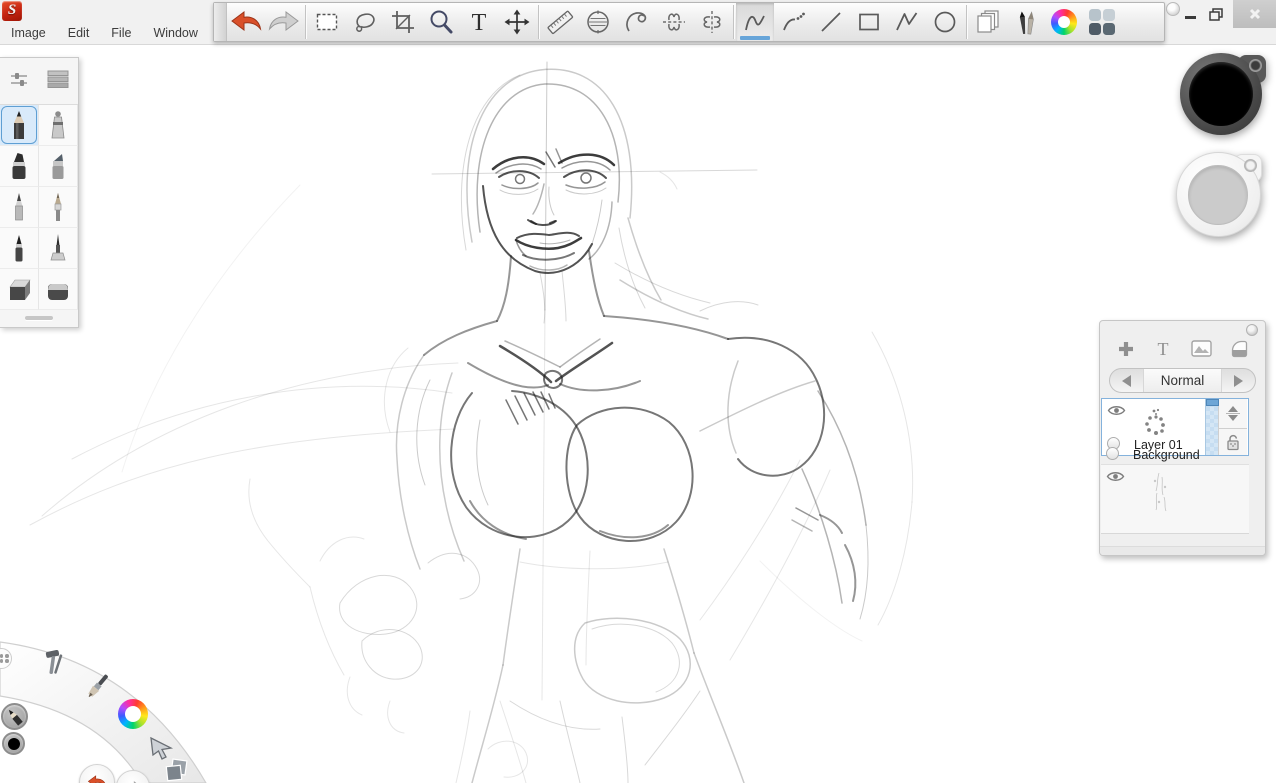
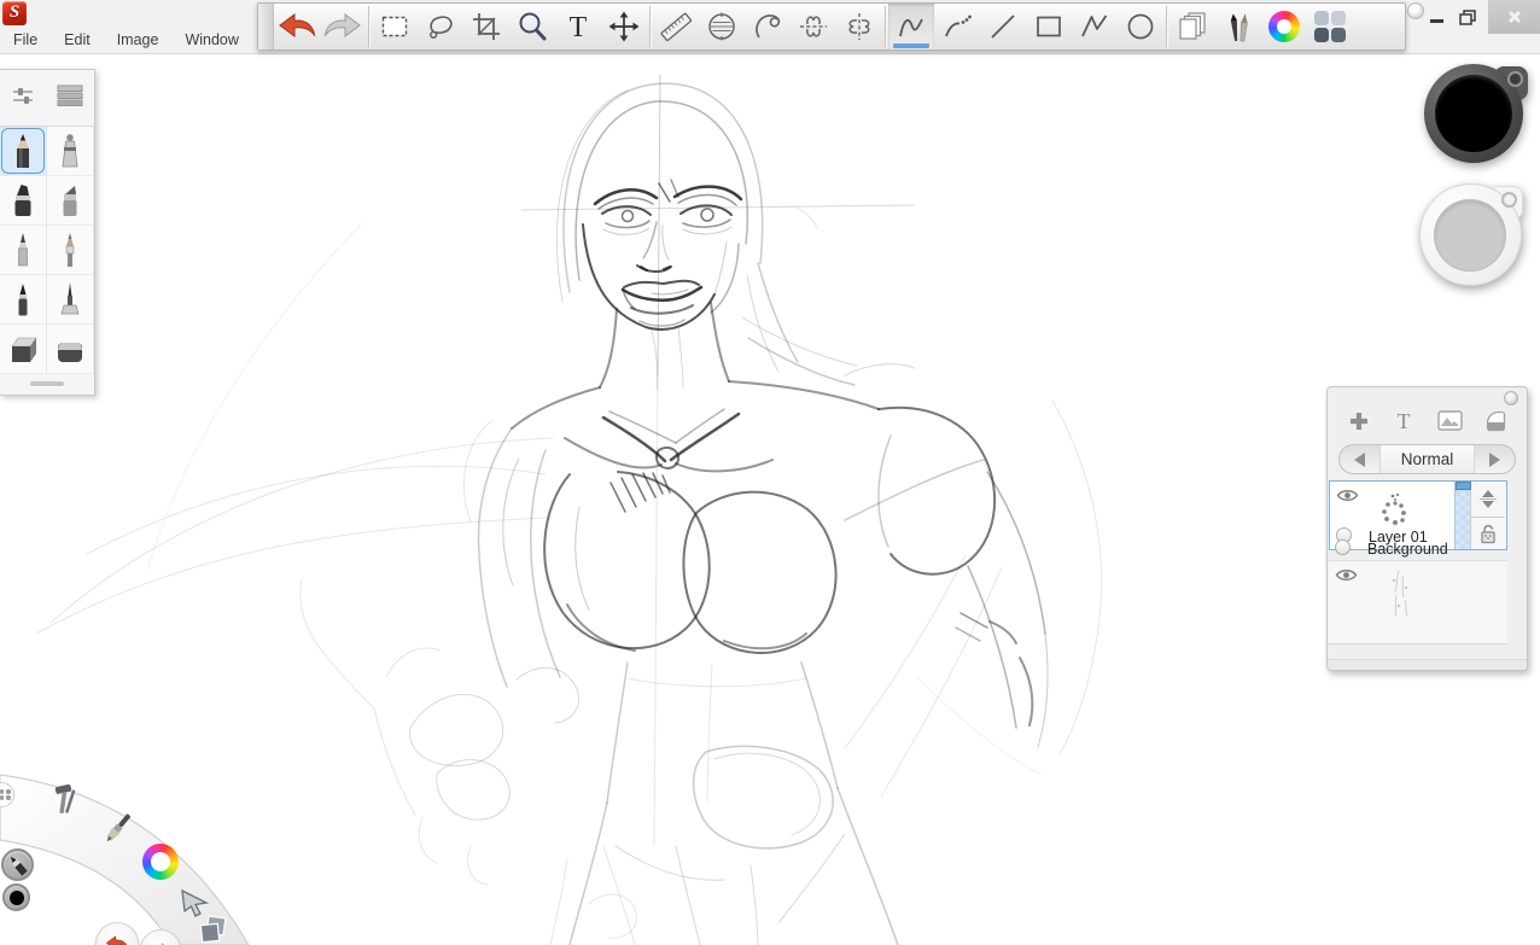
  S
- Image
+ File
  Edit
- File
+ Image
  Window
  T
  T
  Normal
  Layer 01
  Background
